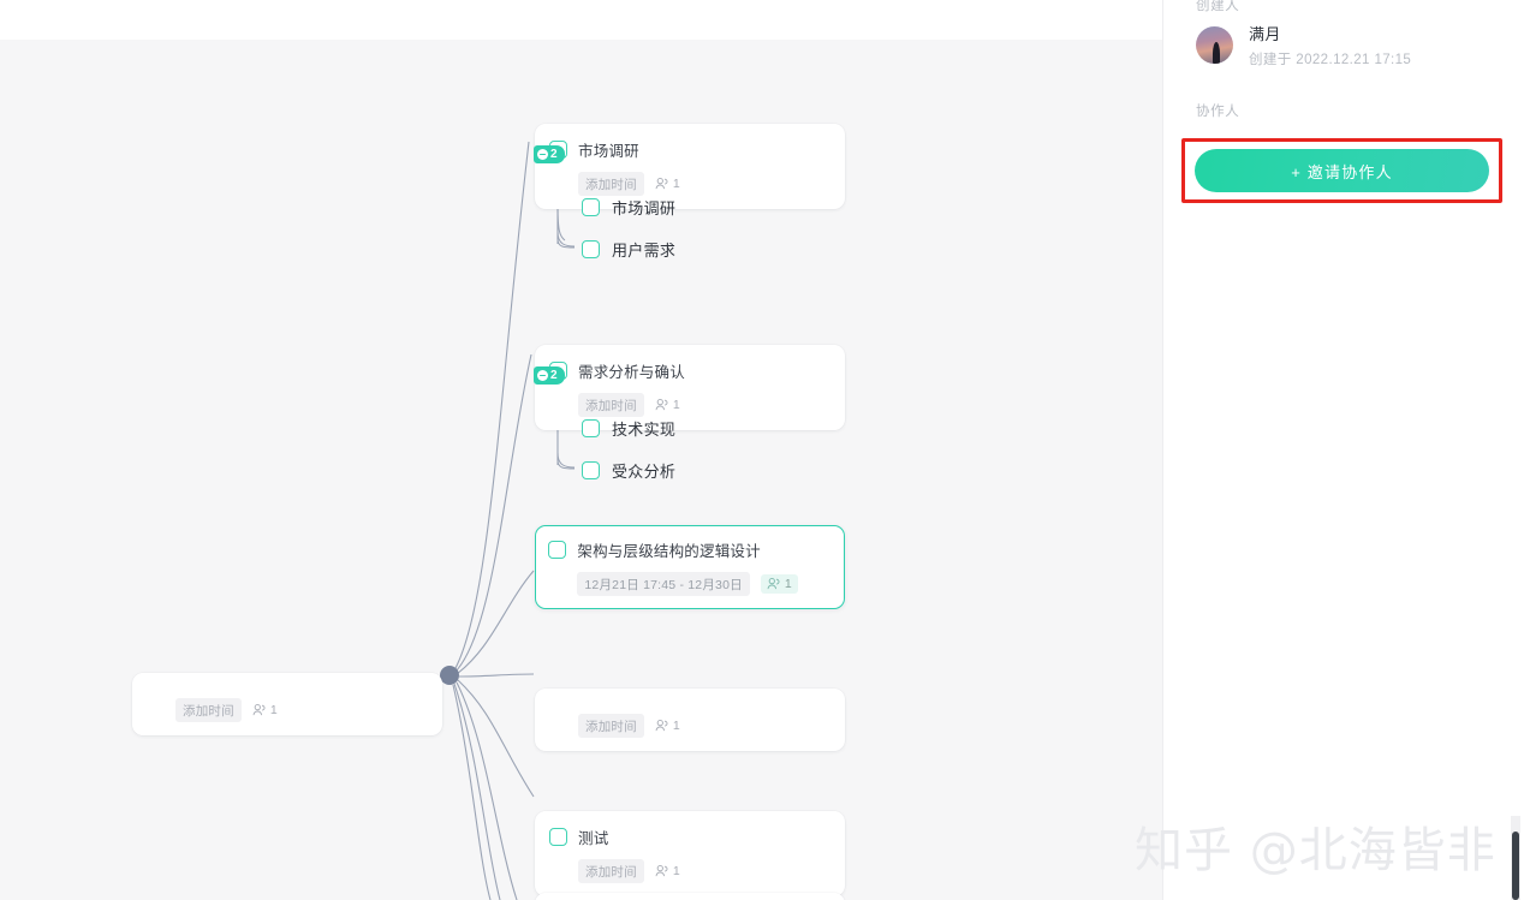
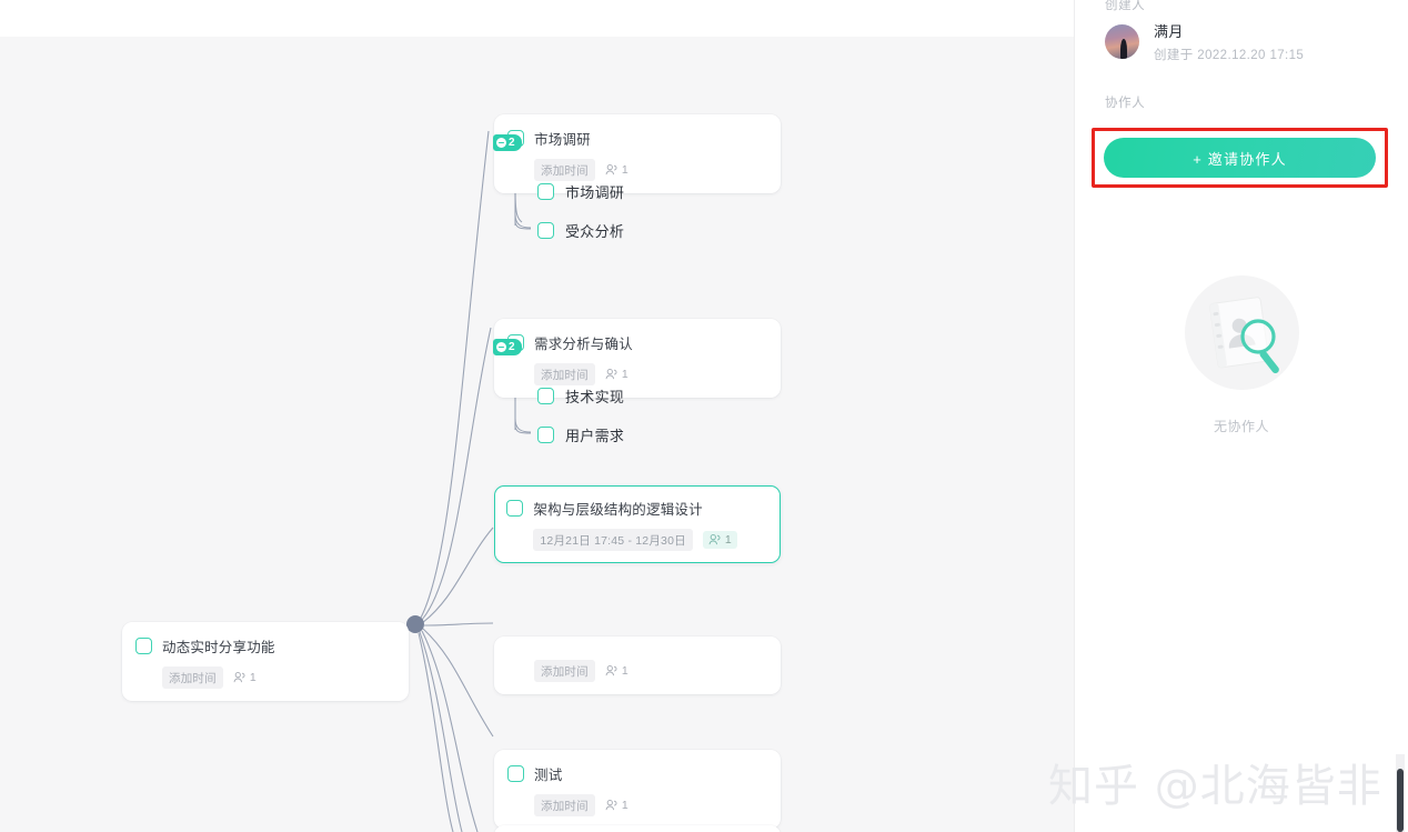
+ 动态实时分享功能
  添加时间
  1
  市场调研
  添加时间
  1
  2
  市场调研
- 用户需求
+ 受众分析
  需求分析与确认
  添加时间
  1
  2
  技术实现
- 受众分析
+ 用户需求
  架构与层级结构的逻辑设计
  12月21日 17:45 - 12月30日
  1
  添加时间
  1
  测试
  添加时间
  1
  创建人
  满月
- 创建于 2022.12.21 17:15
+ 创建于 2022.12.20 17:15
  协作人
  + 邀请协作人
+ 无协作人
